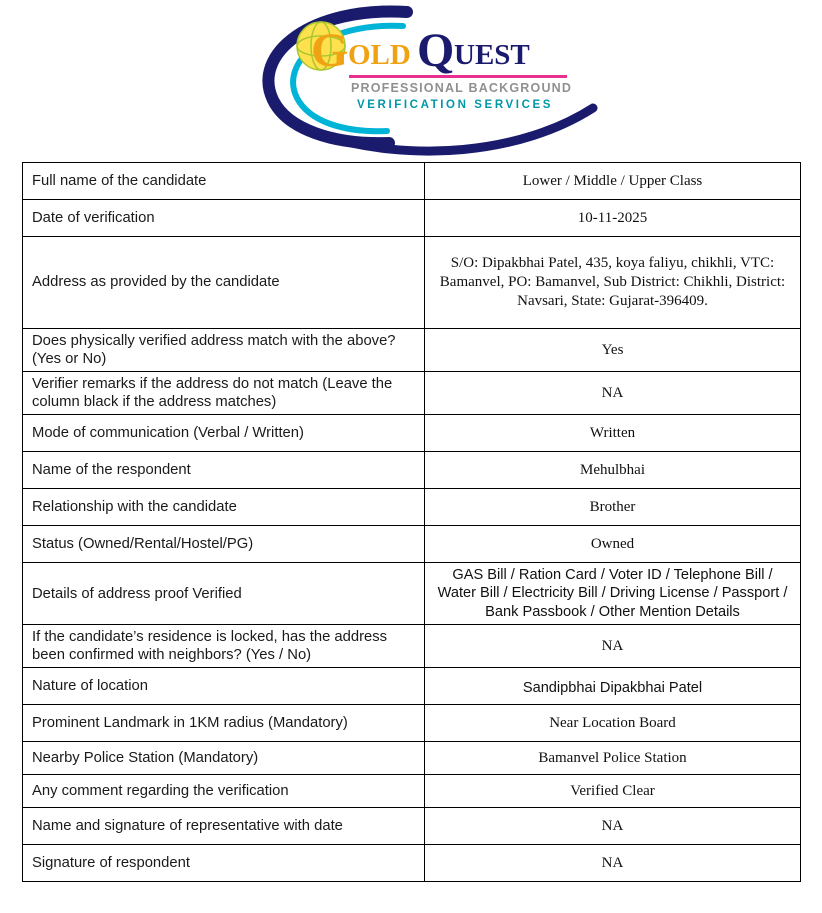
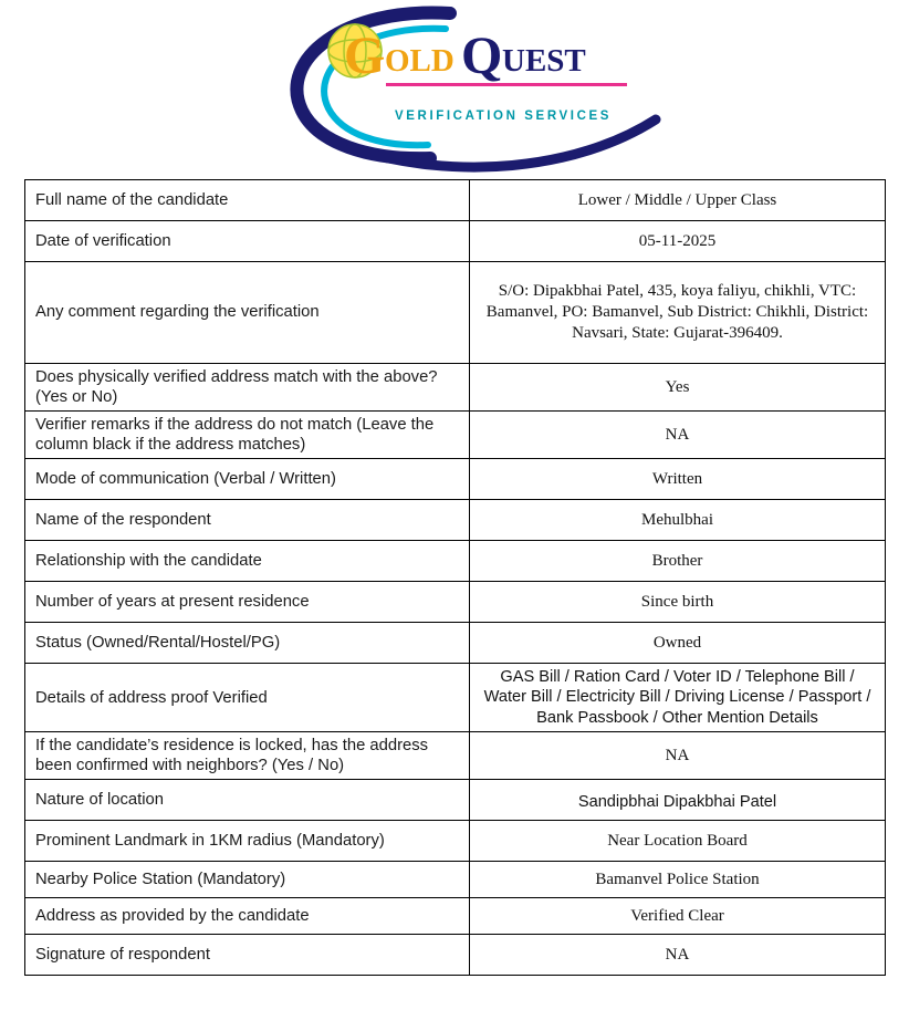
  G
  OLD
  Q
  UEST
- PROFESSIONAL BACKGROUND
  VERIFICATION SERVICES
  Full name of the candidate	Lower / Middle / Upper Class
- Date of verification	10-11-2025
+ Date of verification	05-11-2025
- Address as provided by the candidate	S/O: Dipakbhai Patel, 435, koya faliyu, chikhli, VTC: Bamanvel, PO: Bamanvel, Sub District: Chikhli, District: Navsari, State: Gujarat-396409.
+ Any comment regarding the verification	S/O: Dipakbhai Patel, 435, koya faliyu, chikhli, VTC: Bamanvel, PO: Bamanvel, Sub District: Chikhli, District: Navsari, State: Gujarat-396409.
  Does physically verified address match with the above? (Yes or No)	Yes
  Verifier remarks if the address do not match (Leave the column black if the address matches)	NA
  Mode of communication (Verbal / Written)	Written
  Name of the respondent	Mehulbhai
  Relationship with the candidate	Brother
+ Number of years at present residence	Since birth
  Status (Owned/Rental/Hostel/PG)	Owned
  Details of address proof Verified	GAS Bill / Ration Card / Voter ID / Telephone Bill / Water Bill / Electricity Bill / Driving License / Passport / Bank Passbook / Other Mention Details
  If the candidate’s residence is locked, has the address been confirmed with neighbors? (Yes / No)	NA
  Nature of location	Sandipbhai Dipakbhai Patel
  Prominent Landmark in 1KM radius (Mandatory)	Near Location Board
  Nearby Police Station (Mandatory)	Bamanvel Police Station
- Any comment regarding the verification	Verified Clear
+ Address as provided by the candidate	Verified Clear
- Name and signature of representative with date	NA
  Signature of respondent	NA
